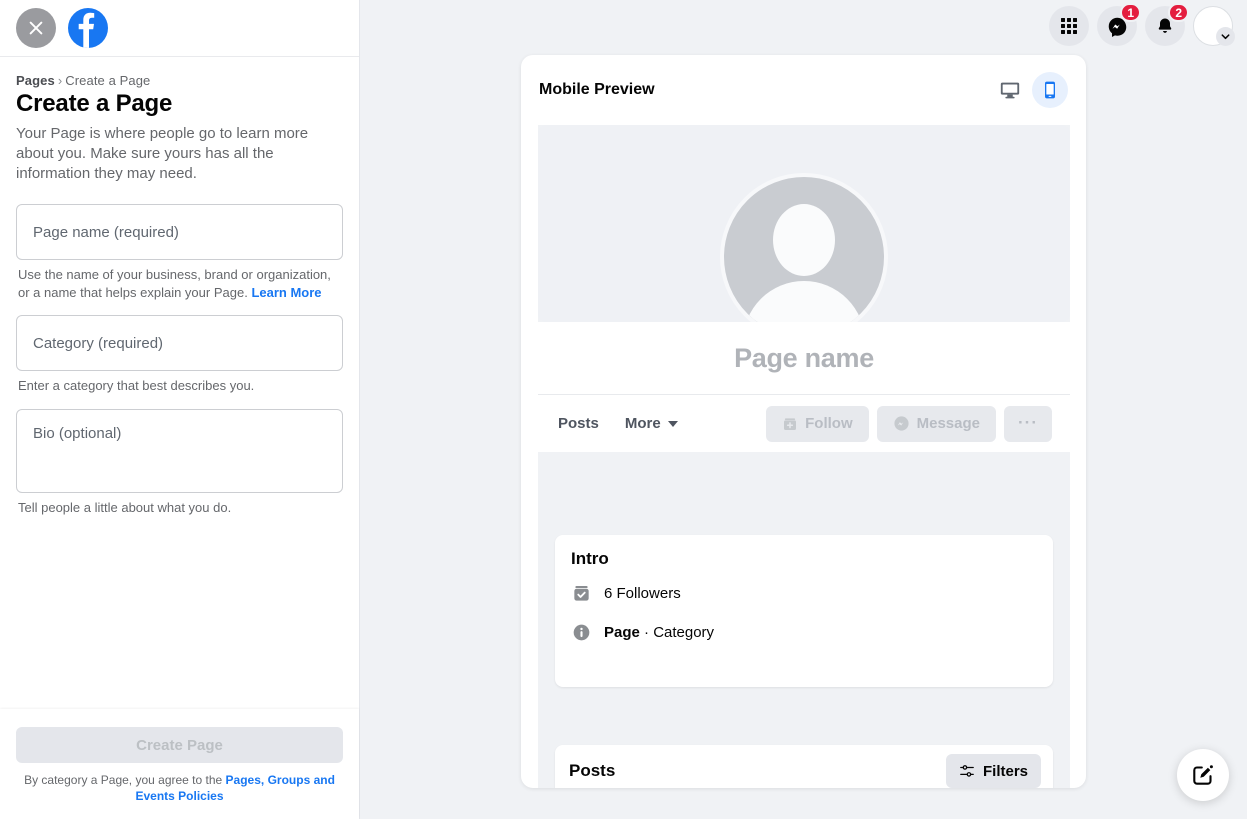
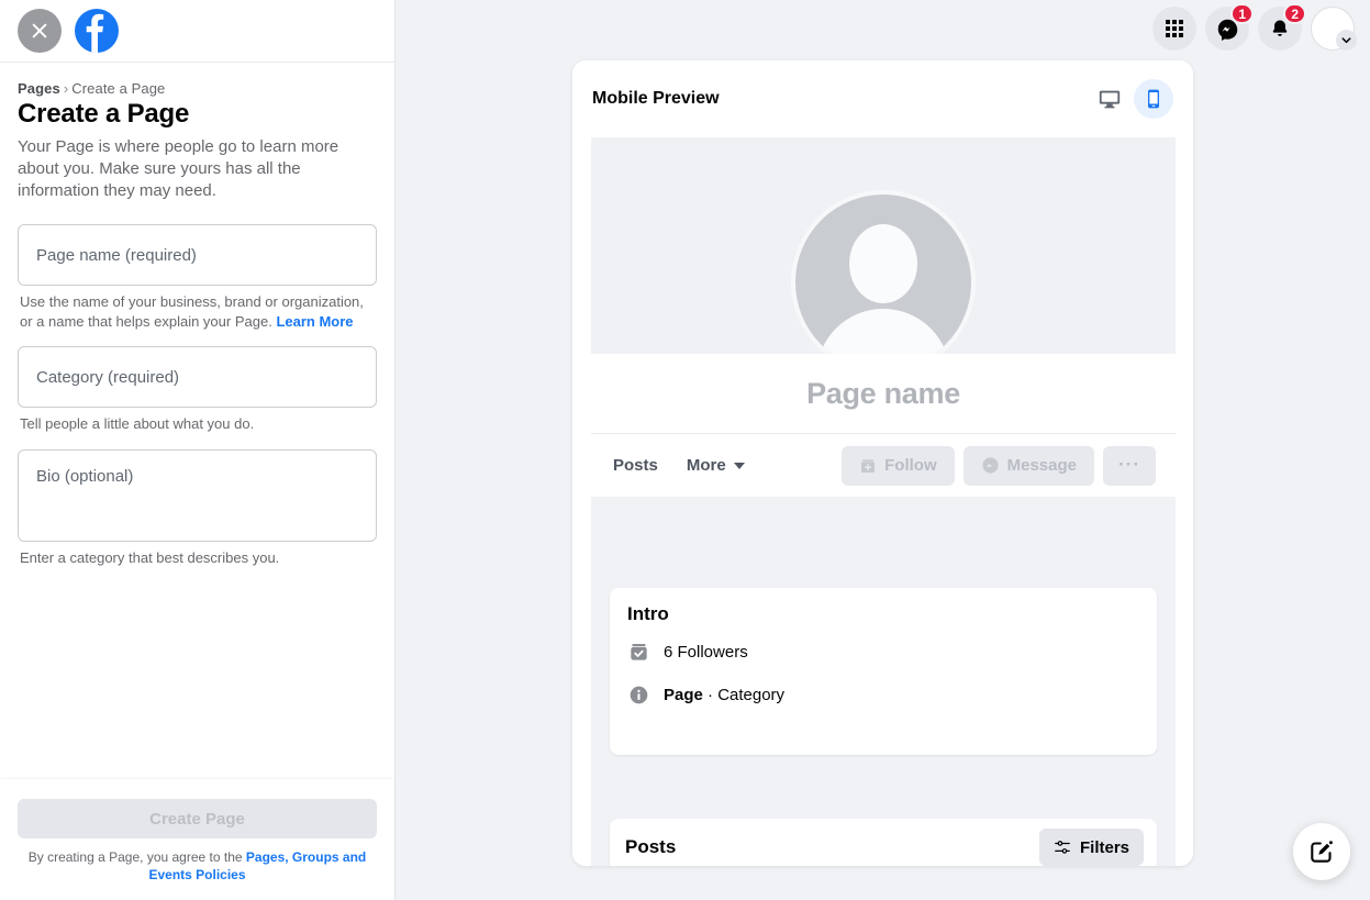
  Pages › Create a Page
  Create a Page
  Your Page is where people go to learn more about you. Make sure yours has all the information they may need.
  Page name (required)
  Use the name of your business, brand or organization, or a name that helps explain your Page. Learn More
  Category (required)
- Enter a category that best describes you.
+ Tell people a little about what you do.
  Bio (optional)
- Tell people a little about what you do.
+ Enter a category that best describes you.
  Create Page
- By category a Page, you agree to the Pages, Groups and Events Policies
+ By creating a Page, you agree to the Pages, Groups and Events Policies
  1
  2
  Mobile Preview
  Page name
  Posts
  More
  Follow
  Message
  ···
  Intro
  6 Followers
  Page · Category
  Posts
  Filters
